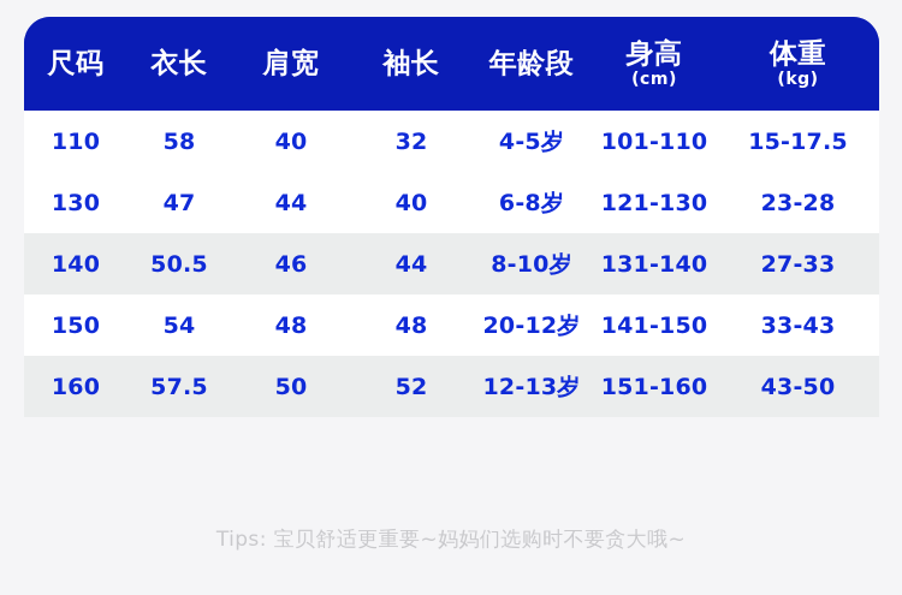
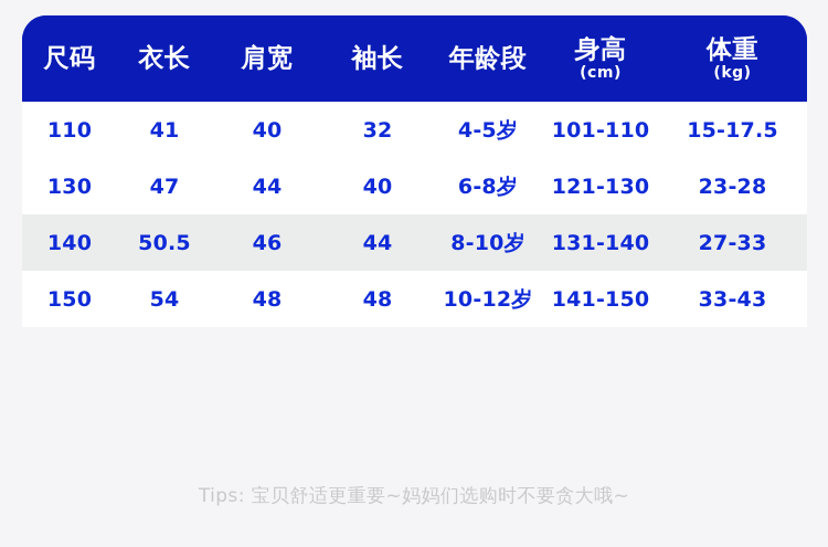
  尺码	衣长	肩宽	袖长	年龄段	身高 (cm)	体重 (kg)
- 110	58	40	32	4-5岁	101-110	15-17.5
+ 110	41	40	32	4-5岁	101-110	15-17.5
  130	47	44	40	6-8岁	121-130	23-28
  140	50.5	46	44	8-10岁	131-140	27-33
- 150	54	48	48	20-12岁	141-150	33-43
+ 150	54	48	48	10-12岁	141-150	33-43
- 160	57.5	50	52	12-13岁	151-160	43-50
  Tips: 宝贝舒适更重要~妈妈们选购时不要贪大哦~
